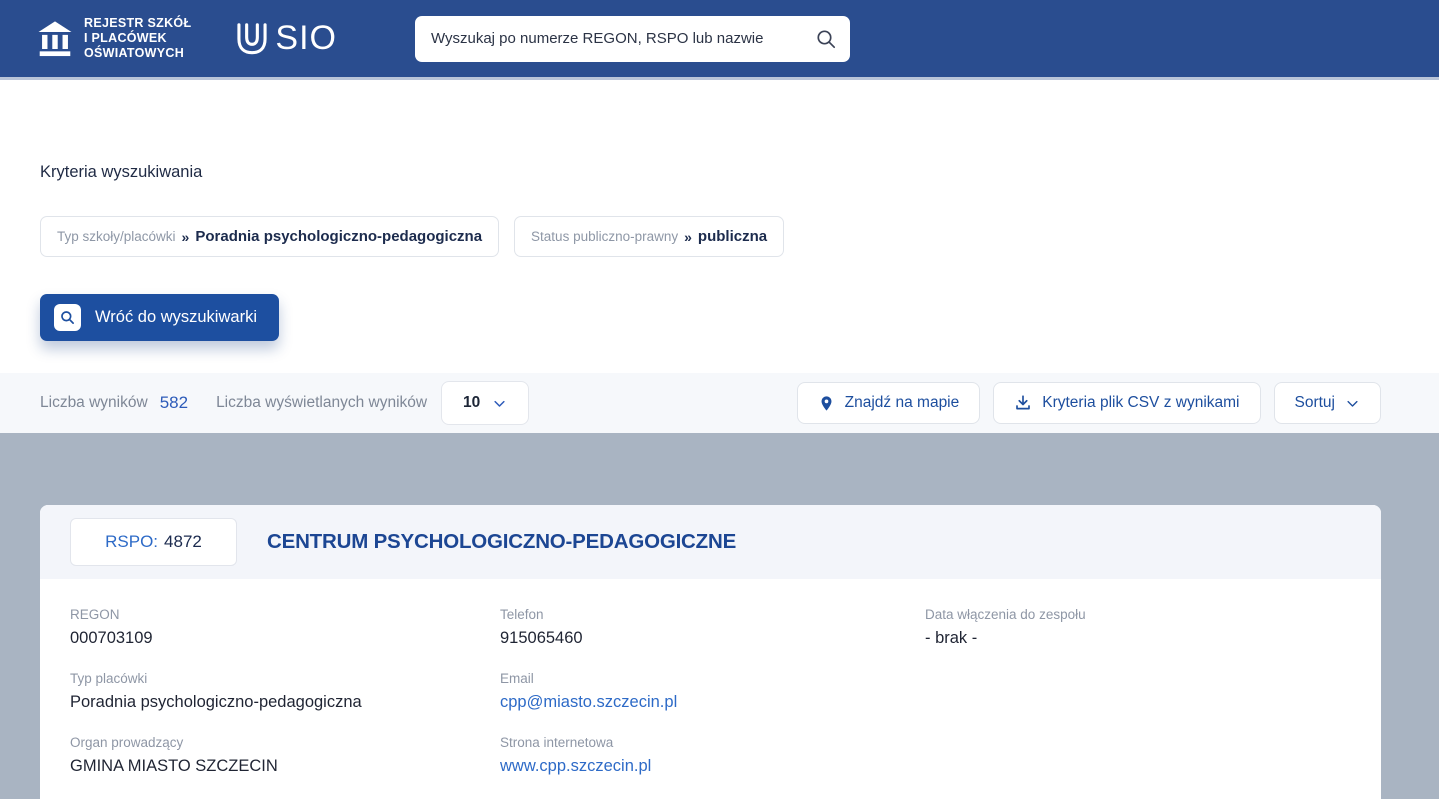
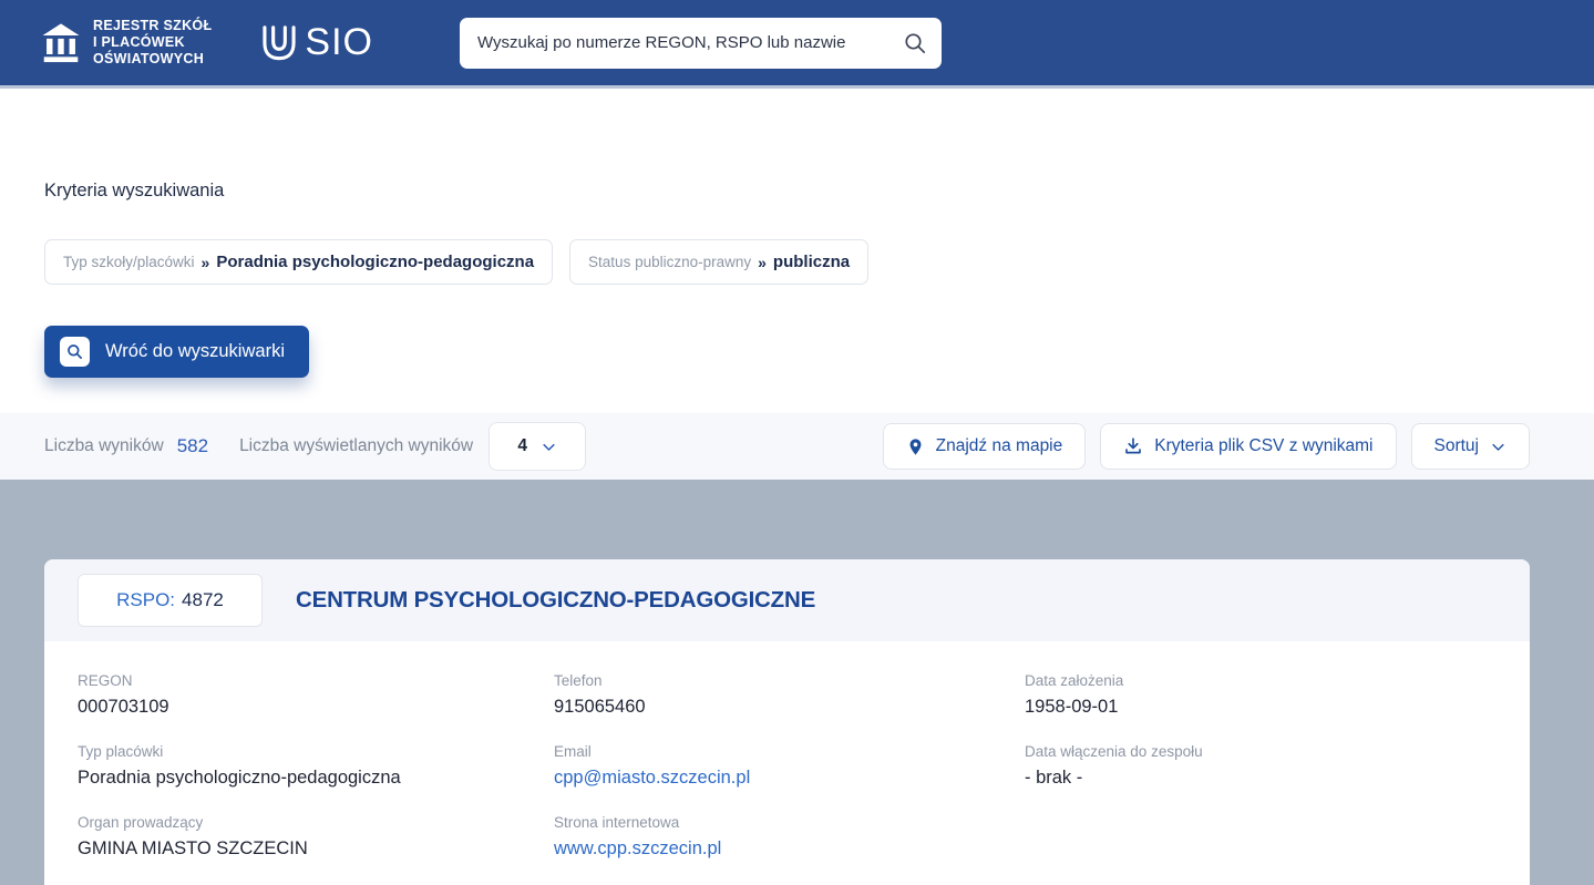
  REJESTR SZKÓŁ
  I PLACÓWEK
  OŚWIATOWYCH
  SIO
  Wyszukaj po numerze REGON, RSPO lub nazwie
  Kryteria wyszukiwania
  Typ szkoły/placówki
  »
  Poradnia psychologiczno-pedagogiczna
  Status publiczno-prawny
  »
  publiczna
  Wróć do wyszukiwarki
  Liczba wyników
  582
  Liczba wyświetlanych wyników
- 10
+ 4
  Znajdź na mapie
  Kryteria plik CSV z wynikami
  Sortuj
  RSPO:
  4872
  CENTRUM PSYCHOLOGICZNO-PEDAGOGICZNE
  REGON
  000703109
  Typ placówki
  Poradnia psychologiczno-pedagogiczna
  Organ prowadzący
  GMINA MIASTO SZCZECIN
  Telefon
  915065460
  Email
  cpp@miasto.szczecin.pl
  Strona internetowa
  www.cpp.szczecin.pl
+ Data założenia
+ 1958-09-01
  Data włączenia do zespołu
  - brak -
